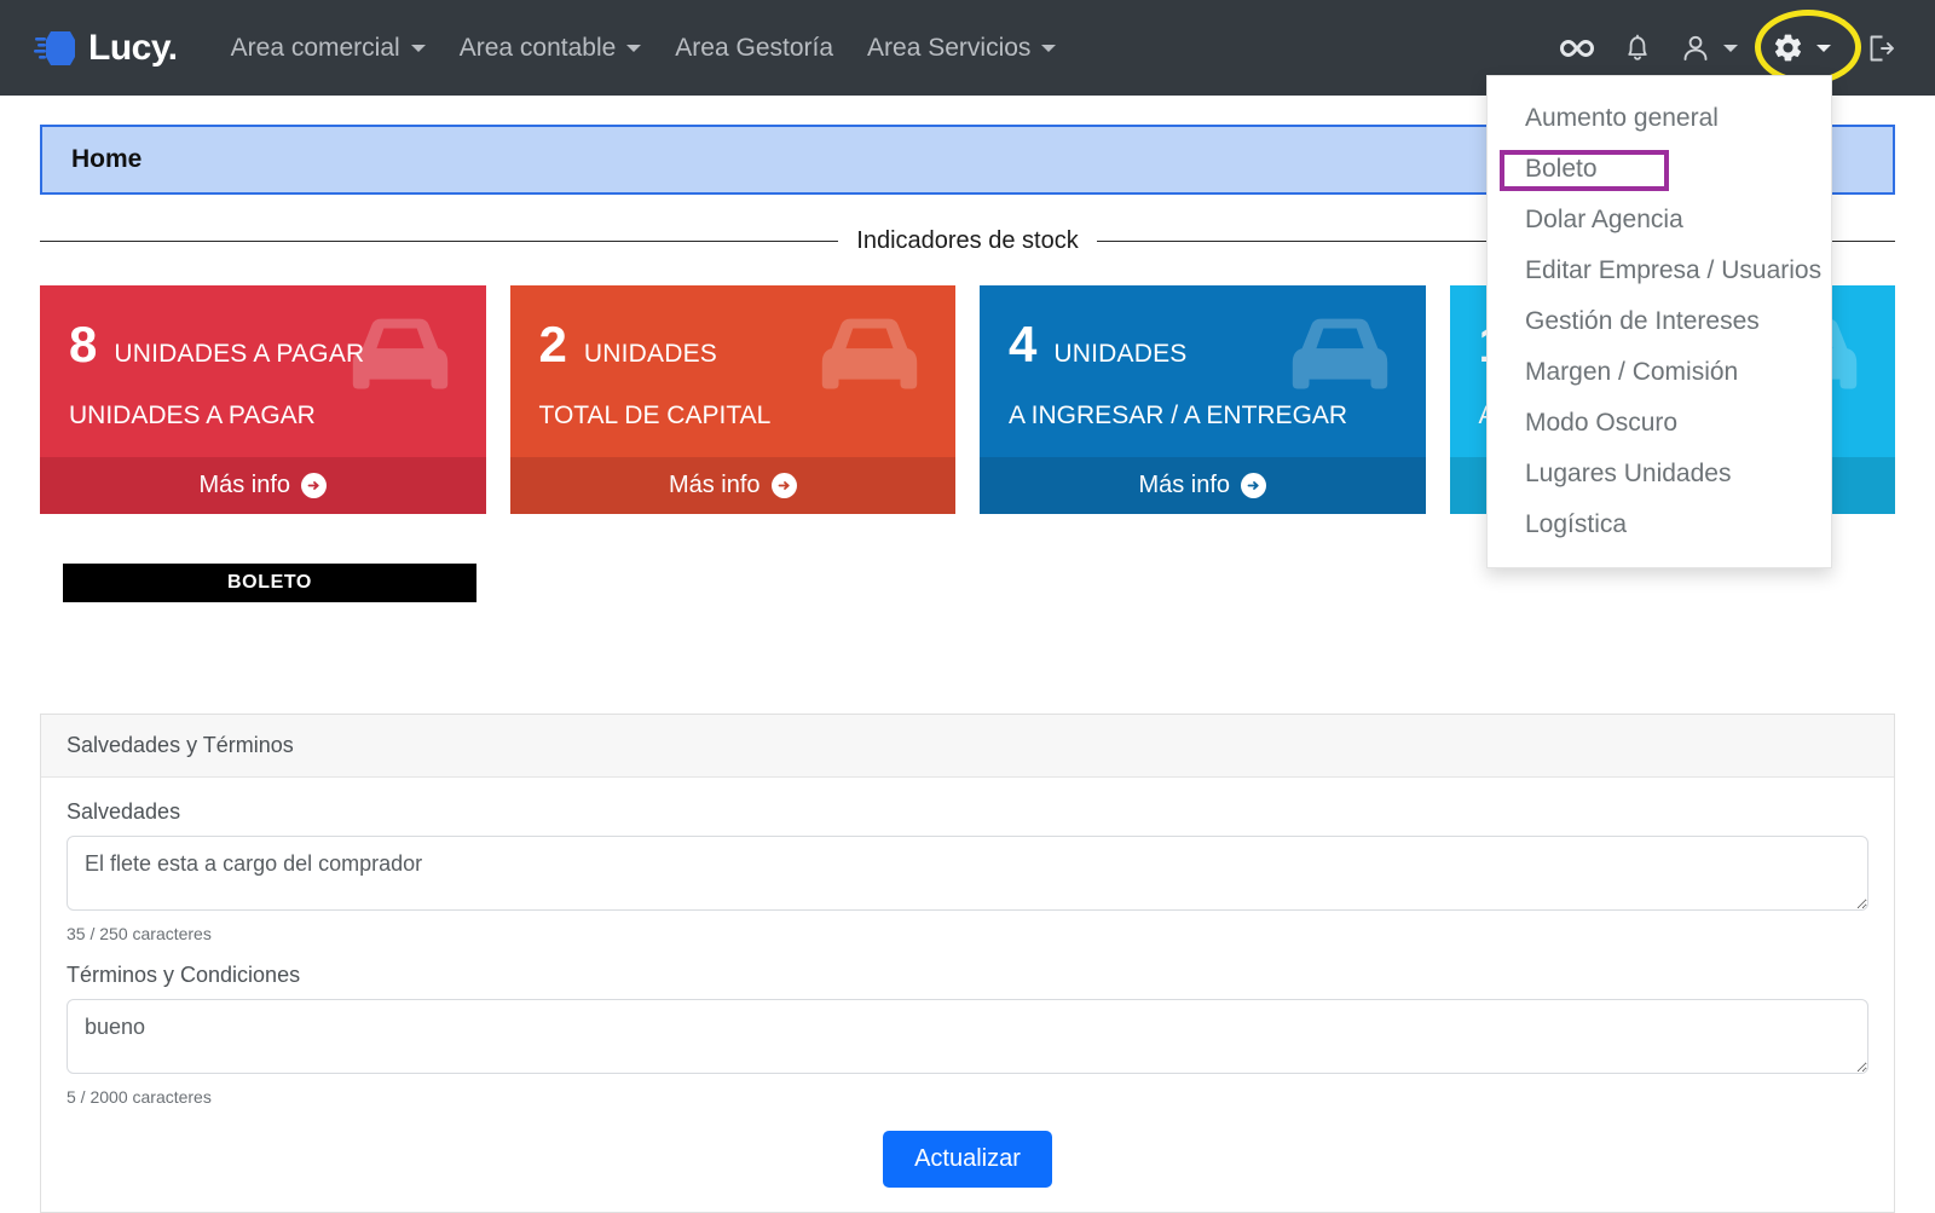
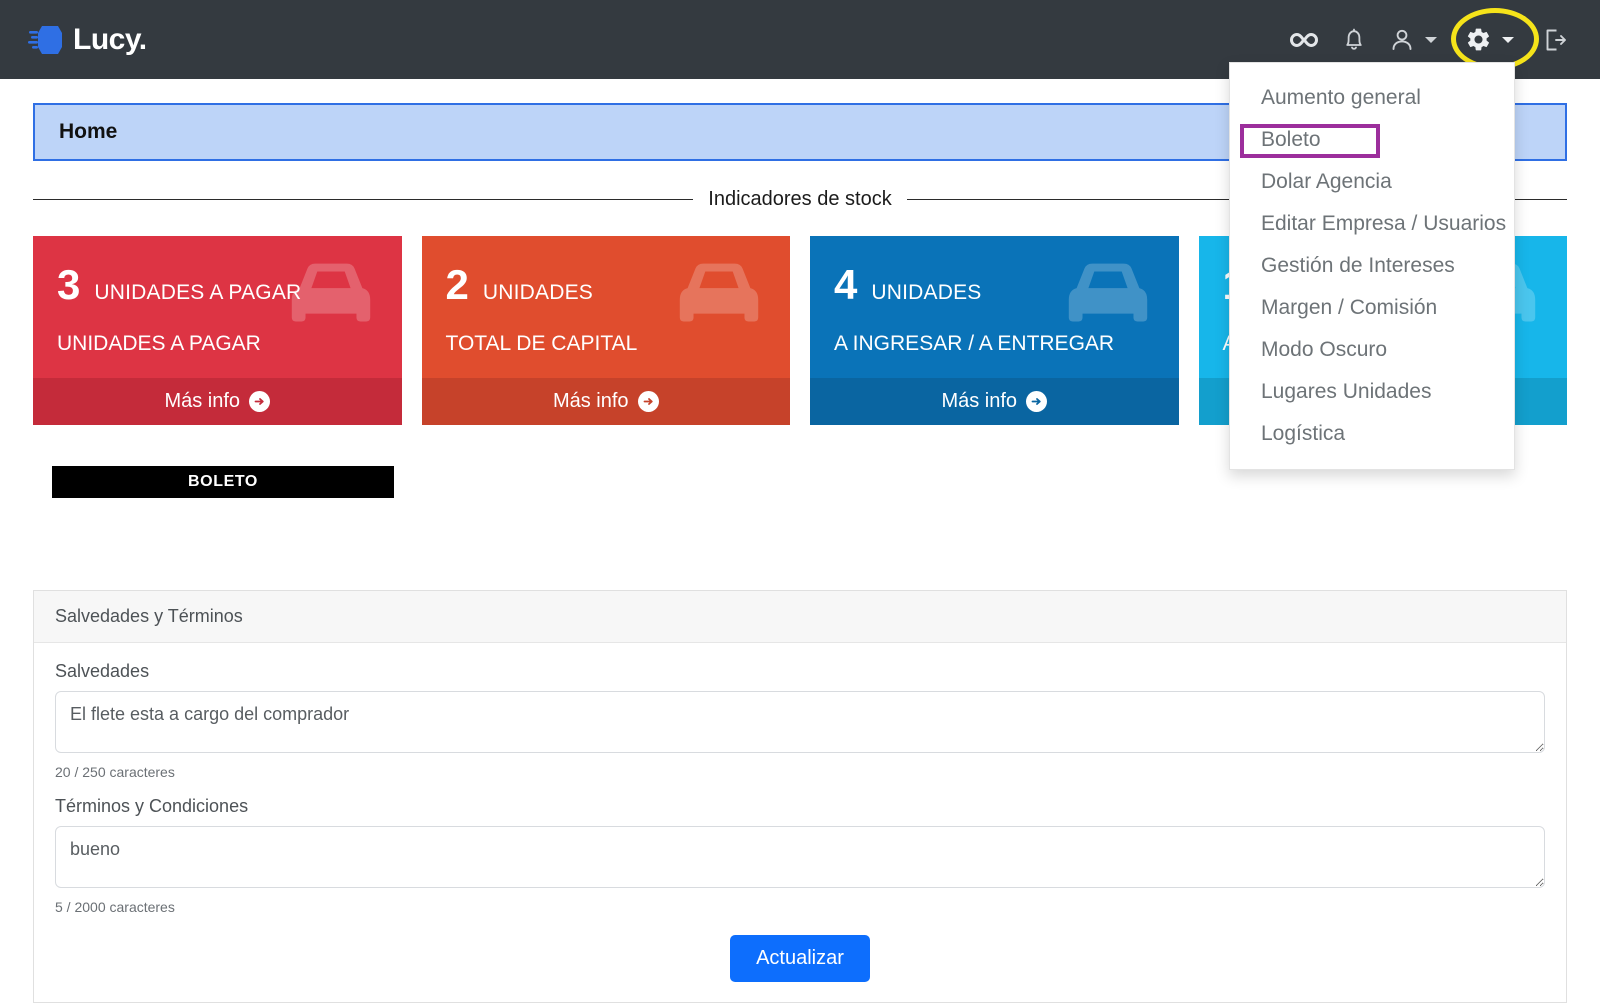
  Lucy.
- Area comercial
- Area contable
- Area Gestoría
- Area Servicios
  Home
  Indicadores de stock
- 8
+ 3
  UNIDADES A PAGAR
  UNIDADES A PAGAR
  Más info
  2
  UNIDADES
  TOTAL DE CAPITAL
  Más info
  4
  UNIDADES
  A INGRESAR / A ENTREGAR
  Más info
  BOLETO
  Salvedades y Términos
  Salvedades
  El flete esta a cargo del comprador
- 35 / 250 caracteres
+ 20 / 250 caracteres
  Términos y Condiciones
  bueno
  5 / 2000 caracteres
  Actualizar
  Aumento general
  Boleto
  Dolar Agencia
  Editar Empresa / Usuarios
  Gestión de Intereses
  Margen / Comisión
  Modo Oscuro
  Lugares Unidades
  Logística
